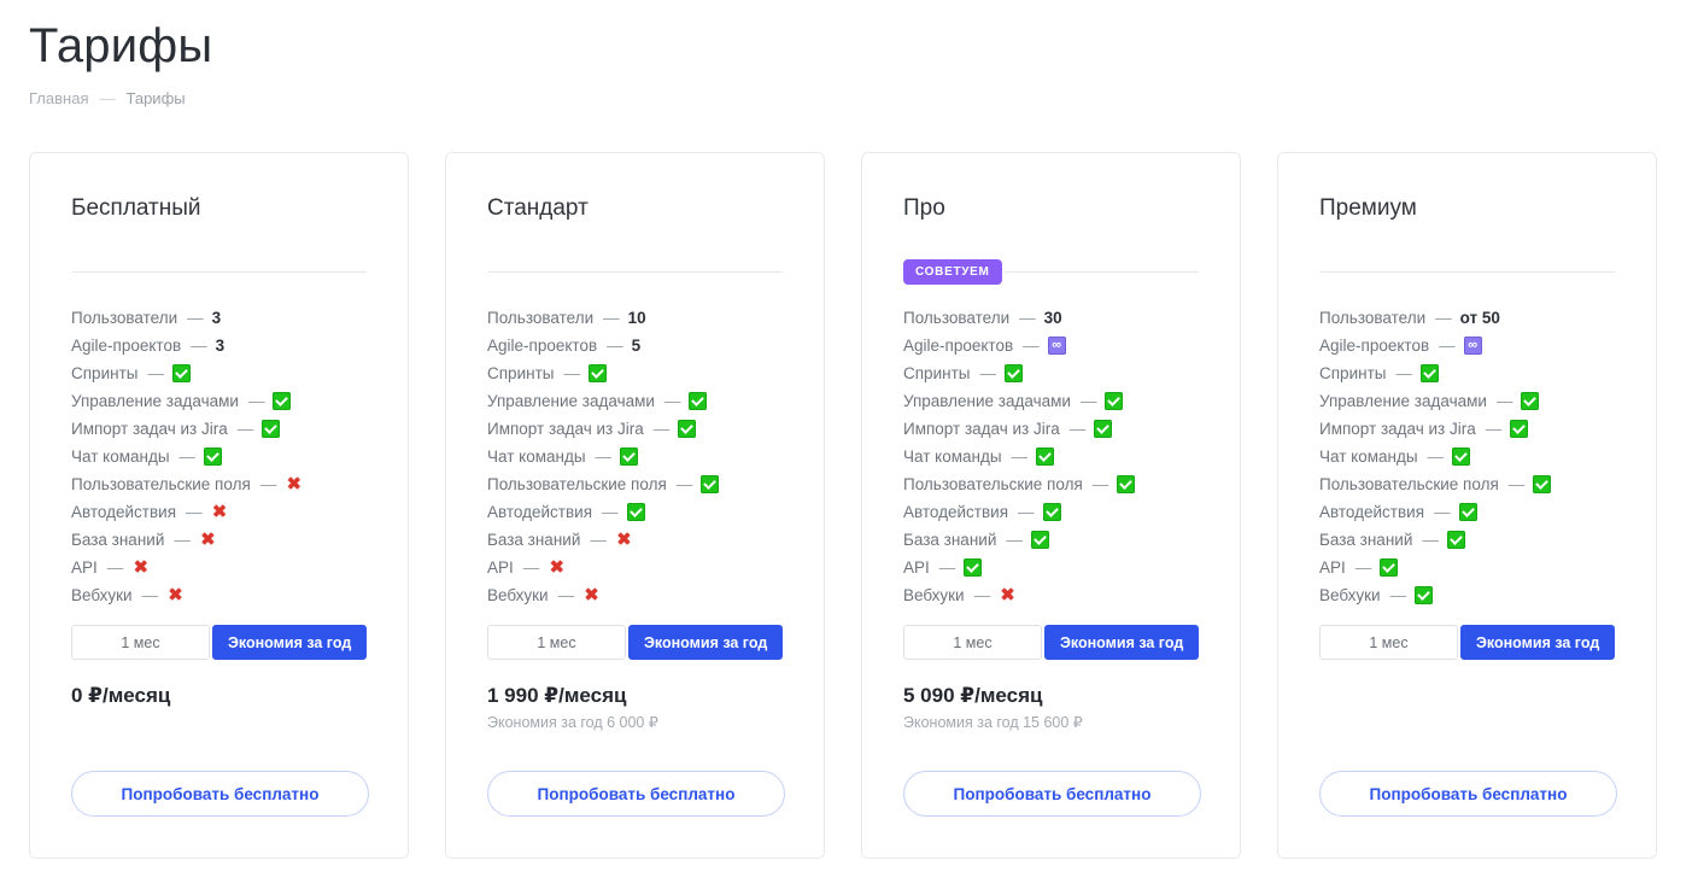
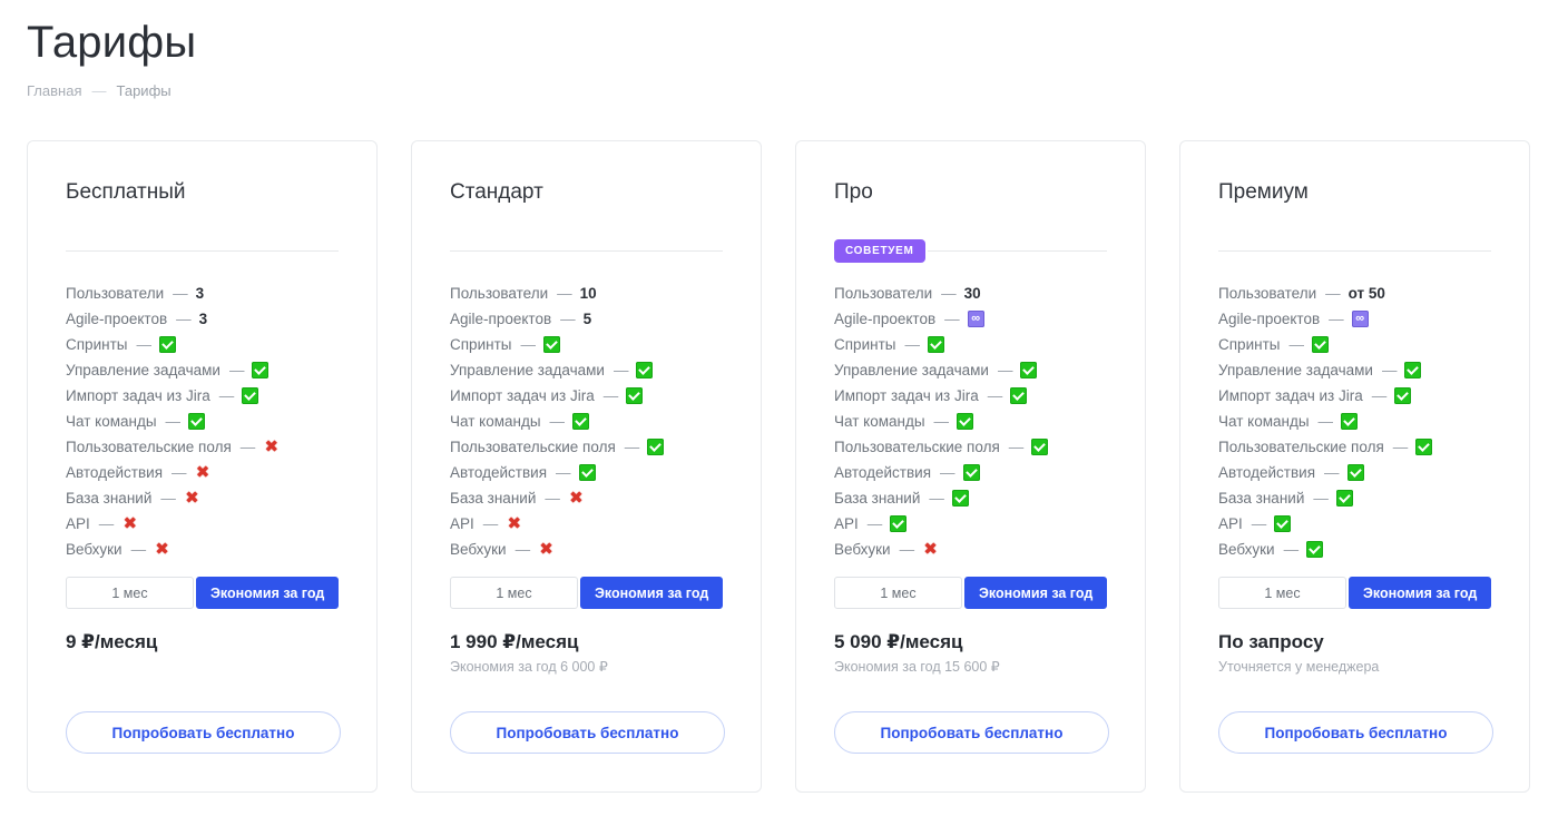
  Тарифы
  Главная
  —
  Тарифы
  Бесплатный
  Пользователи
  —
  3
  Agile-проектов
  —
  3
  Спринты
  —
  Управление задачами
  —
  Импорт задач из Jira
  —
  Чат команды
  —
  Пользовательские поля
  —
  ✖
  Автодействия
  —
  ✖
  База знаний
  —
  ✖
  API
  —
  ✖
  Вебхуки
  —
  ✖
  1 мес
  Экономия за год
- 0 ₽/месяц
+ 9 ₽/месяц
  Попробовать бесплатно
  Стандарт
  Пользователи
  —
  10
  Agile-проектов
  —
  5
  Спринты
  —
  Управление задачами
  —
  Импорт задач из Jira
  —
  Чат команды
  —
  Пользовательские поля
  —
  Автодействия
  —
  База знаний
  —
  ✖
  API
  —
  ✖
  Вебхуки
  —
  ✖
  1 мес
  Экономия за год
  1 990 ₽/месяц
  Экономия за год 6 000 ₽
  Попробовать бесплатно
  Про
  СОВЕТУЕМ
  Пользователи
  —
  30
  Agile-проектов
  —
  ∞
  Спринты
  —
  Управление задачами
  —
  Импорт задач из Jira
  —
  Чат команды
  —
  Пользовательские поля
  —
  Автодействия
  —
  База знаний
  —
  API
  —
  Вебхуки
  —
  ✖
  1 мес
  Экономия за год
  5 090 ₽/месяц
  Экономия за год 15 600 ₽
  Попробовать бесплатно
  Премиум
  Пользователи
  —
  от 50
  Agile-проектов
  —
  ∞
  Спринты
  —
  Управление задачами
  —
  Импорт задач из Jira
  —
  Чат команды
  —
  Пользовательские поля
  —
  Автодействия
  —
  База знаний
  —
  API
  —
  Вебхуки
  —
  1 мес
  Экономия за год
+ По запросу
+ Уточняется у менеджера
  Попробовать бесплатно
